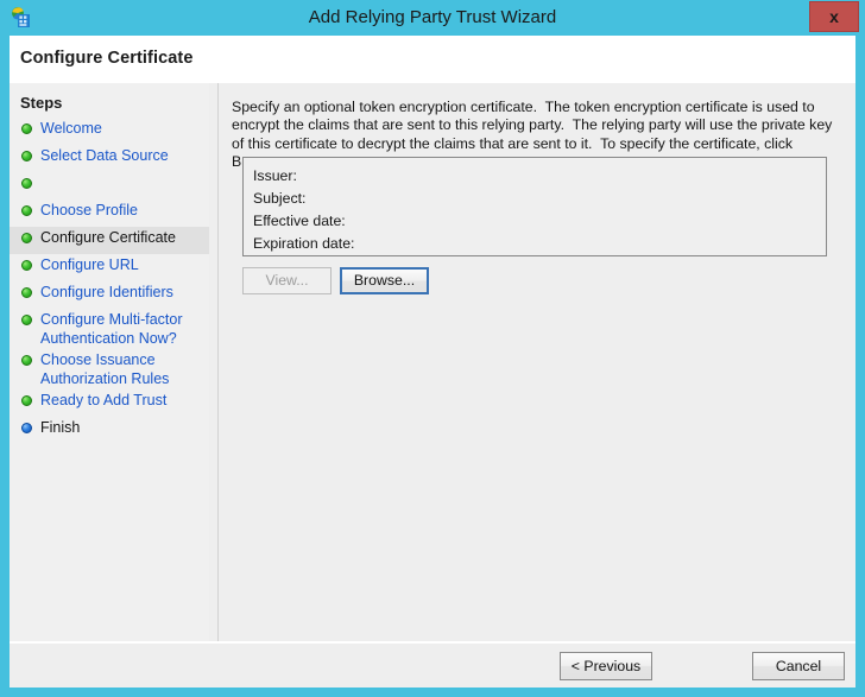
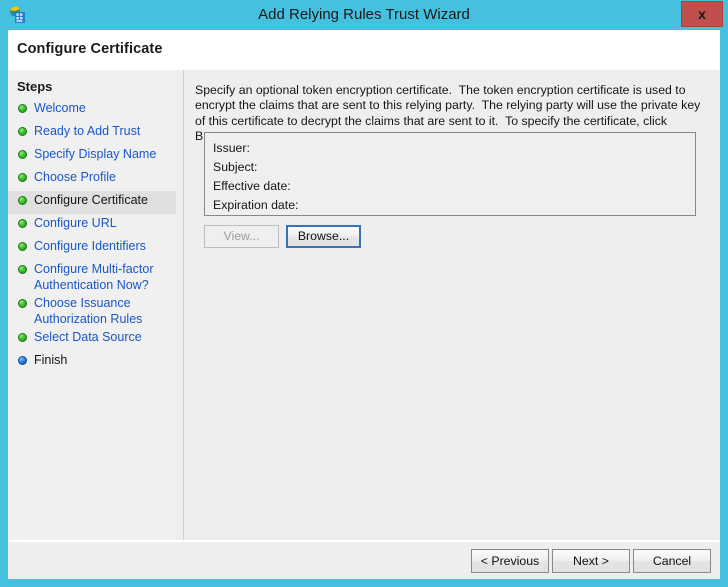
- Add Relying Party Trust Wizard
+ Add Relying Rules Trust Wizard
  x
  Configure Certificate
  Steps
  Welcome
- Select Data Source
+ Ready to Add Trust
+ Specify Display Name
  Choose Profile
  Configure Certificate
  Configure URL
  Configure Identifiers
  Configure Multi-factor Authentication Now?
  Choose Issuance Authorization Rules
- Ready to Add Trust
+ Select Data Source
  Finish
  Specify an optional token encryption certificate. The token encryption certificate is used to encrypt the claims that are sent to this relying party. The relying party will use the private key of this certificate to decrypt the claims that are sent to it. To specify the certificate, click B
  Issuer:
  Subject:
  Effective date:
  Expiration date:
  View...
  Browse...
  < Previous
+ Next >
  Cancel
